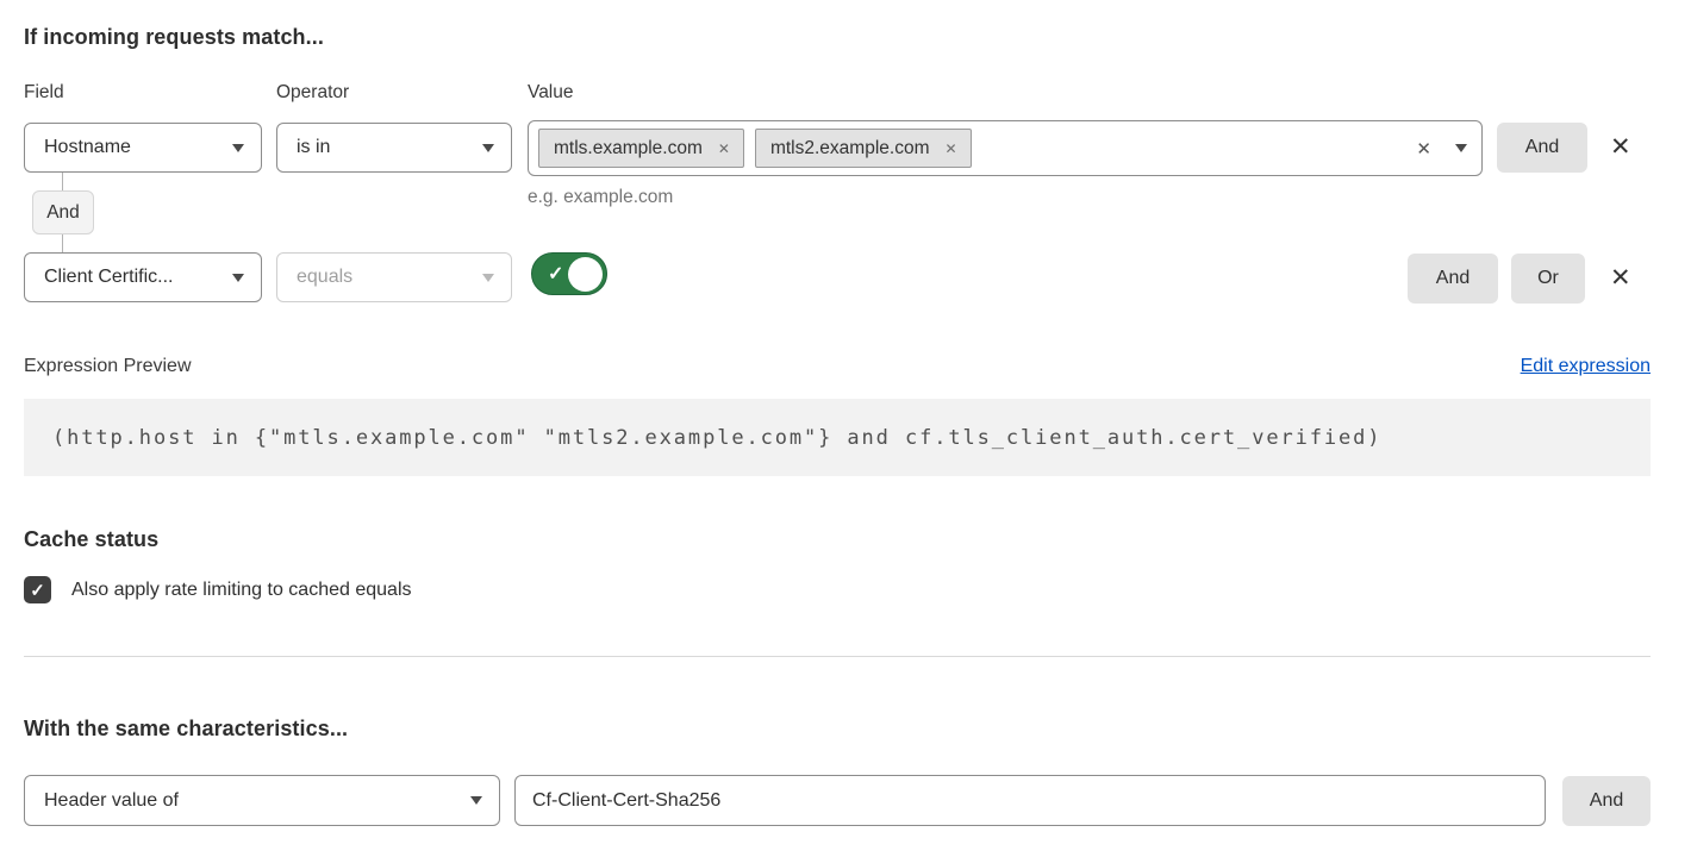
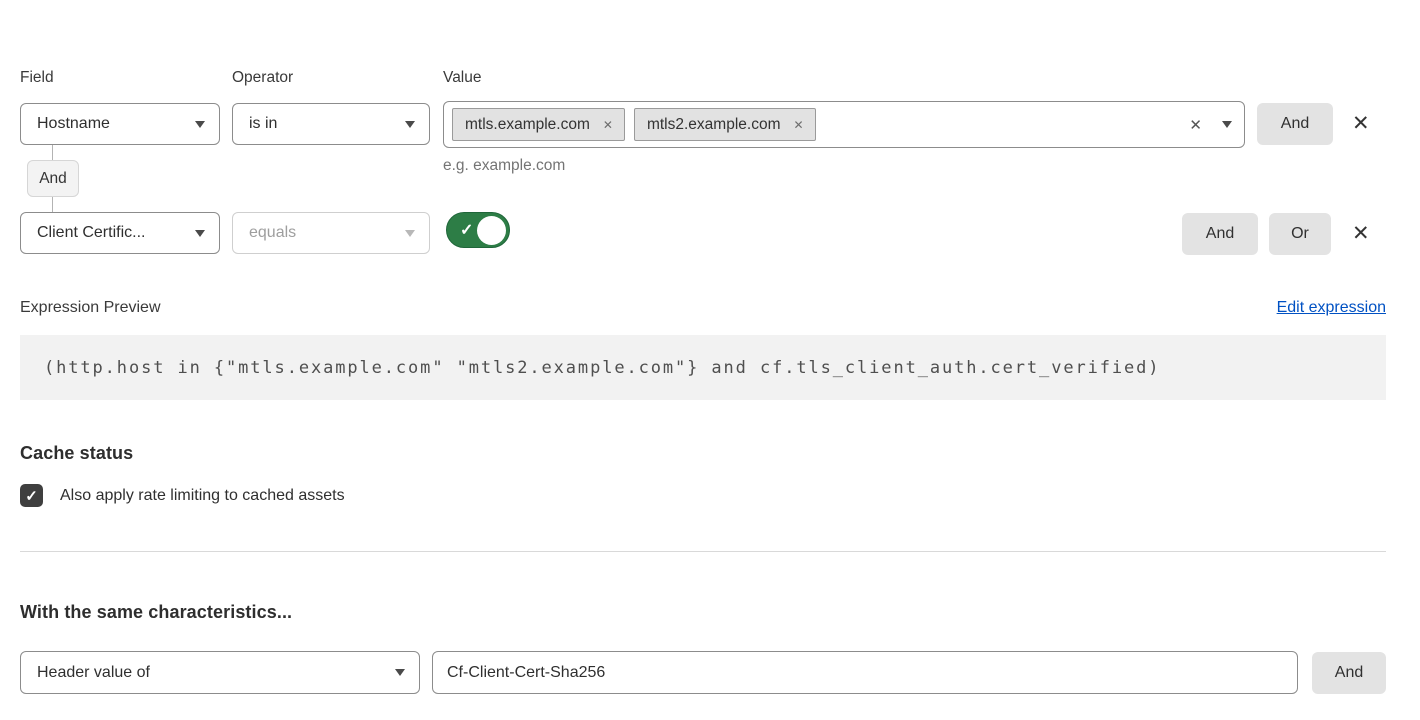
- If incoming requests match...
  Field
  Operator
  Value
  Hostname
  is in
  mtls.example.com
  ✕
  mtls2.example.com
  ✕
  ✕
  And
  ✕
  e.g. example.com
  And
  Client Certific...
  equals
  ✓
  And
  Or
  ✕
  Expression Preview
  Edit expression
  (http.host in {"mtls.example.com" "mtls2.example.com"} and cf.tls_client_auth.cert_verified)
  Cache status
  ✓
- Also apply rate limiting to cached equals
+ Also apply rate limiting to cached assets
  With the same characteristics...
  Header value of
  Cf-Client-Cert-Sha256
  And
